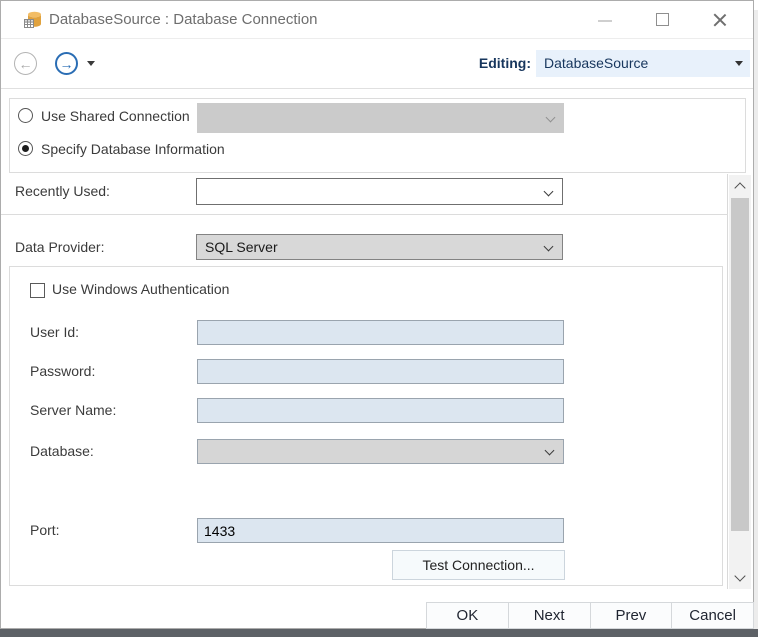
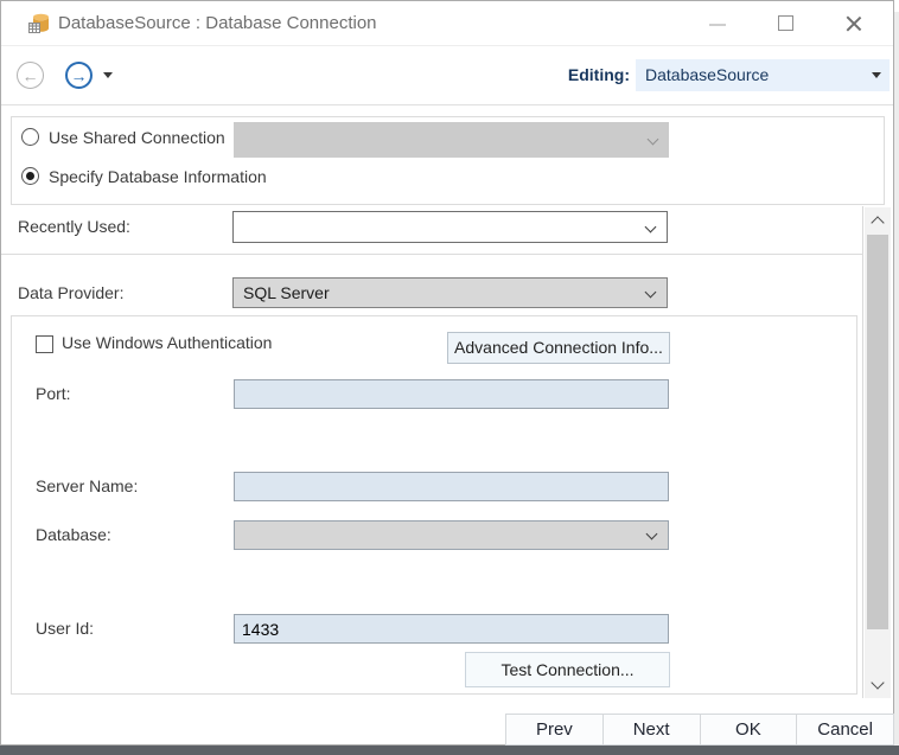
  DatabaseSource : Database Connection
  ←
  →
  Editing:
  DatabaseSource
  Use Shared Connection
  Specify Database Information
  Recently Used:
  Data Provider:
  SQL Server
  Use Windows Authentication
+ Advanced Connection Info...
- User Id:
+ Port:
- Password:
  Server Name:
  Database:
- Port:
+ User Id:
  1433
  Test Connection...
- OK
+ Prev
  Next
- Prev
+ OK
  Cancel
